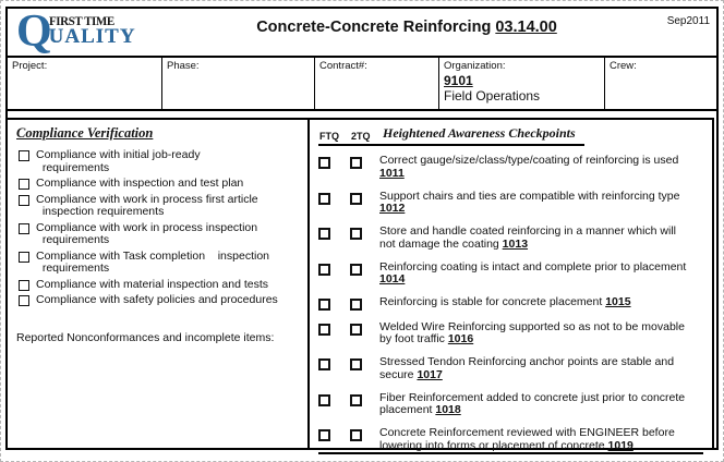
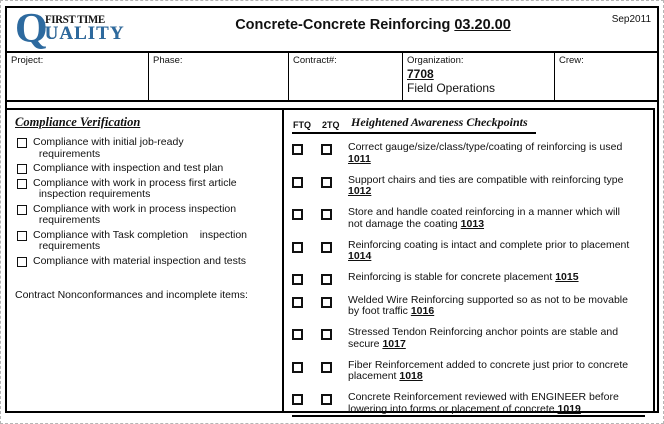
  Q
  FIRST TIME
  UALITY
- Concrete-Concrete Reinforcing 03.14.00
+ Concrete-Concrete Reinforcing 03.20.00
  Sep2011
  Project:
  Phase:
  Contract#:
  Organization:
- 9101
+ 7708
  Field Operations
  Crew:
  Compliance Verification
  Compliance with initial job-ready
  requirements
  Compliance with inspection and test plan
  Compliance with work in process first article
  inspection requirements
  Compliance with work in process inspection
  requirements
  Compliance with Task completion inspection
  requirements
  Compliance with material inspection and tests
- Compliance with safety policies and procedures
- Reported Nonconformances and incomplete items:
+ Contract Nonconformances and incomplete items:
  FTQ
  2TQ
  Heightened Awareness Checkpoints
  Correct gauge/size/class/type/coating of reinforcing is used
  1011
  Support chairs and ties are compatible with reinforcing type
  1012
  Store and handle coated reinforcing in a manner which will
  not damage the coating 1013
  Reinforcing coating is intact and complete prior to placement
  1014
  Reinforcing is stable for concrete placement 1015
  Welded Wire Reinforcing supported so as not to be movable
  by foot traffic 1016
  Stressed Tendon Reinforcing anchor points are stable and
  secure 1017
  Fiber Reinforcement added to concrete just prior to concrete
  placement 1018
  Concrete Reinforcement reviewed with ENGINEER before
  lowering into forms or placement of concrete 1019
